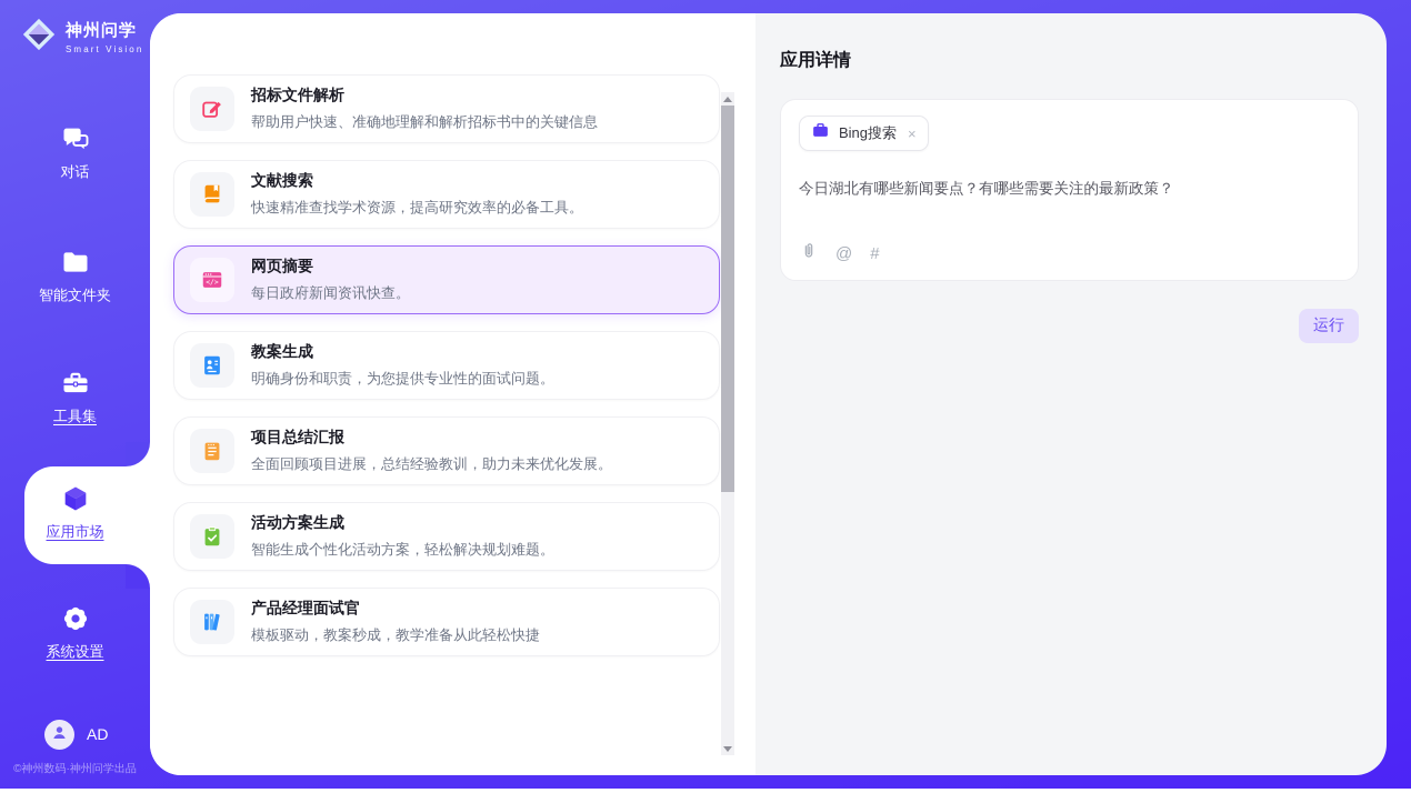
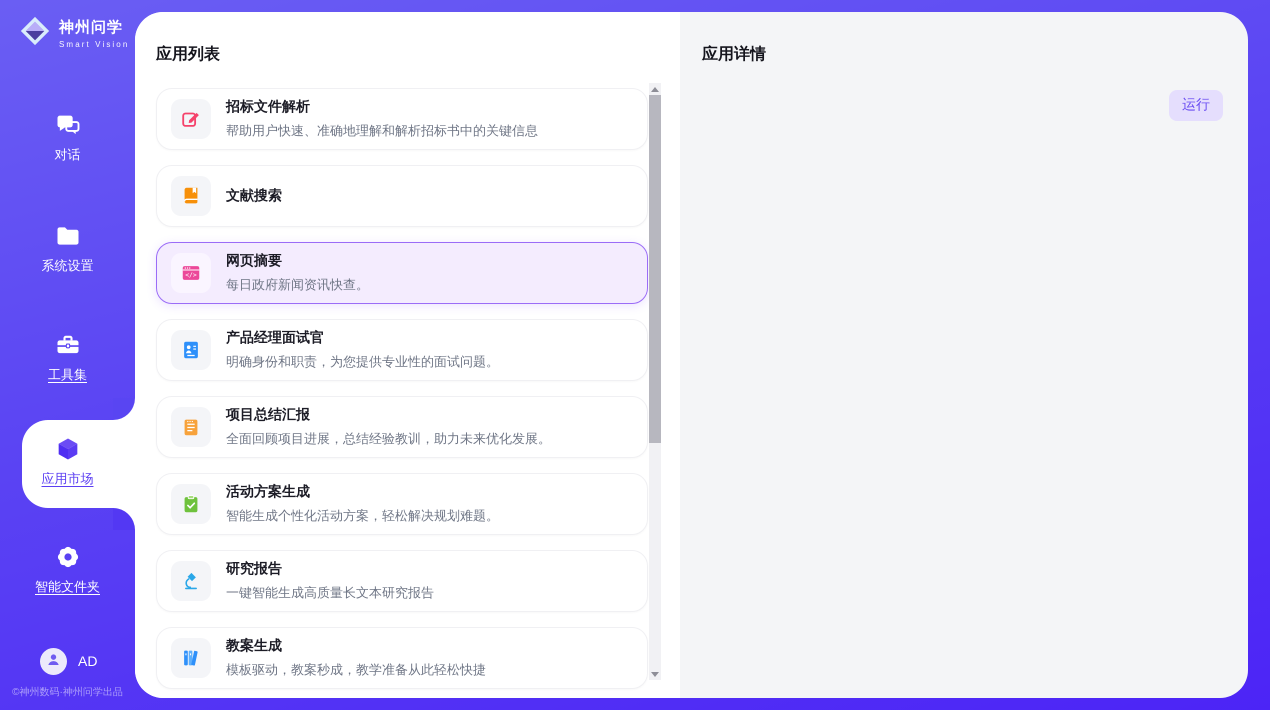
  神州问学
  Smart Vision
  对话
- 智能文件夹
+ 系统设置
  工具集
  应用市场
- 系统设置
+ 智能文件夹
  AD
  ©神州数码·神州问学出品
+ 应用列表
  招标文件解析
  帮助用户快速、准确地理解和解析招标书中的关键信息
  文献搜索
- 快速精准查找学术资源，提高研究效率的必备工具。
  </>
  网页摘要
  每日政府新闻资讯快查。
- 教案生成
+ 产品经理面试官
  明确身份和职责，为您提供专业性的面试问题。
  项目总结汇报
  全面回顾项目进展，总结经验教训，助力未来优化发展。
  活动方案生成
  智能生成个性化活动方案，轻松解决规划难题。
+ 研究报告
+ 一键智能生成高质量长文本研究报告
- 产品经理面试官
+ 教案生成
  模板驱动，教案秒成，教学准备从此轻松快捷
  应用详情
- Bing搜索
- ×
- 今日湖北有哪些新闻要点？有哪些需要关注的最新政策？
- @
- #
  运行
